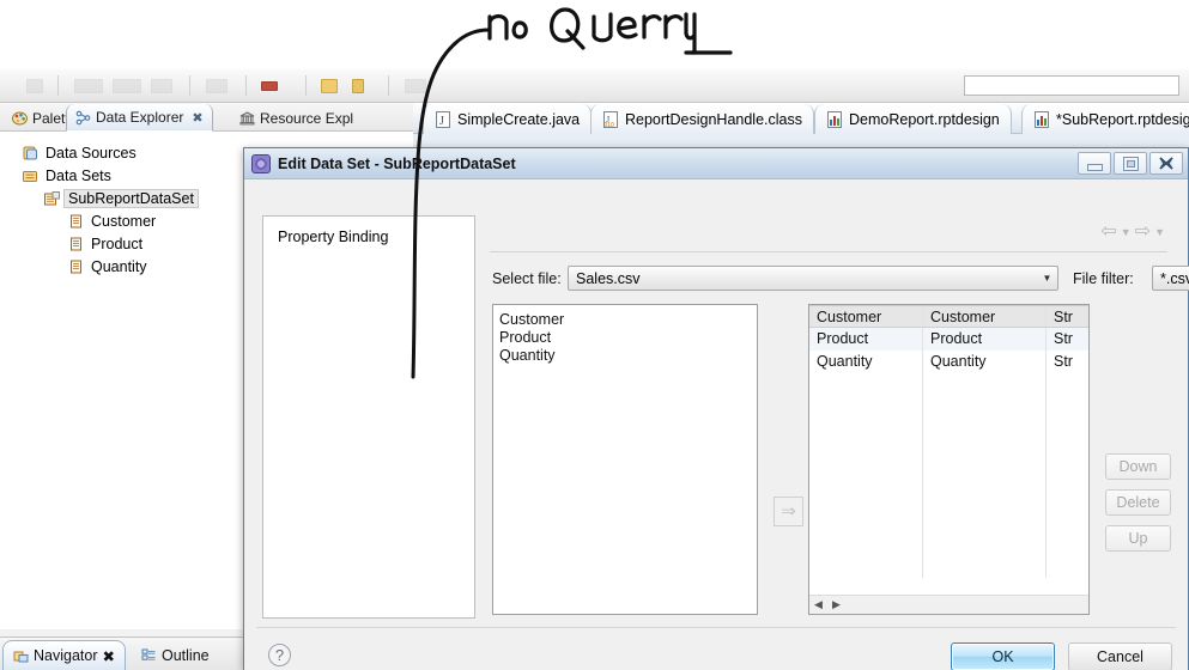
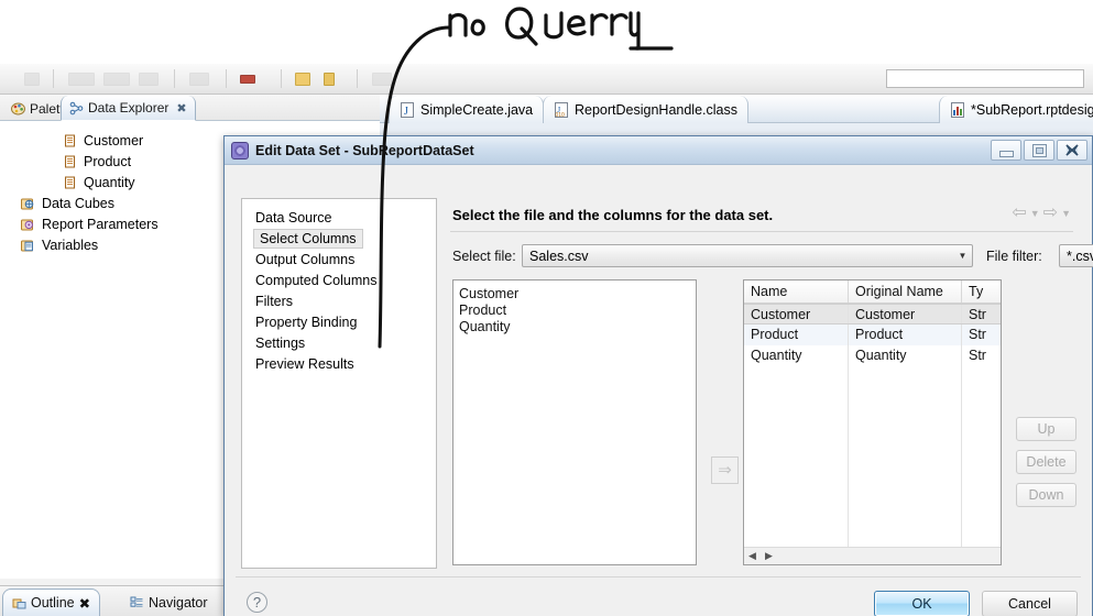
  J
  SimpleCreate.java
  J
  ReportDesignHandle.class
- DemoReport.rptdesign
  *SubReport.rptdesig
  Palet
  Data Explorer
  ✖
- Resource Expl
- Data Sources
- Data Sets
- SubReportDataSet
  Customer
  Product
  Quantity
+ Data Cubes
+ Report Parameters
+ Variables
- Navigator
+ Outline
  ✖
- Outline
+ Navigator
  Edit Data Set - SubeportDataSet
+ Data Source
+ Select Columns
+ Output Columns
+ Computed Columns
+ Filters
  Property Binding
+ Settings
+ Preview Results
+ Select the file and the columns for the data set.
  ⇦
  ▼
  ⇨
  ▼
  Select file:
  Sales.csv
  ▼
  File filter:
  *.cs
  Customer
  Product
  Quantity
  ⇒
+ Name
+ Original Name
+ Ty
  Customer
  Customer
  Str
  Product
  Product
  Str
  Quantity
  Quantity
  Str
  ◀
  ▶
- Down
+ Up
  Delete
- Up
+ Down
  ?
  OK
  Cancel
